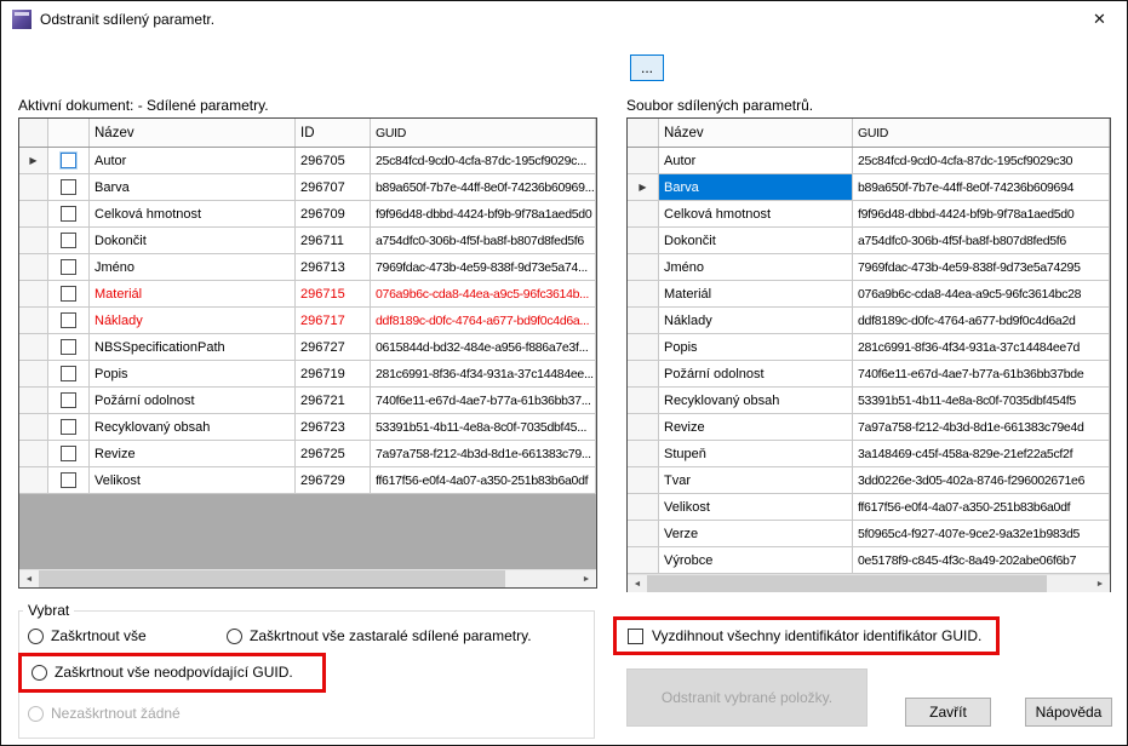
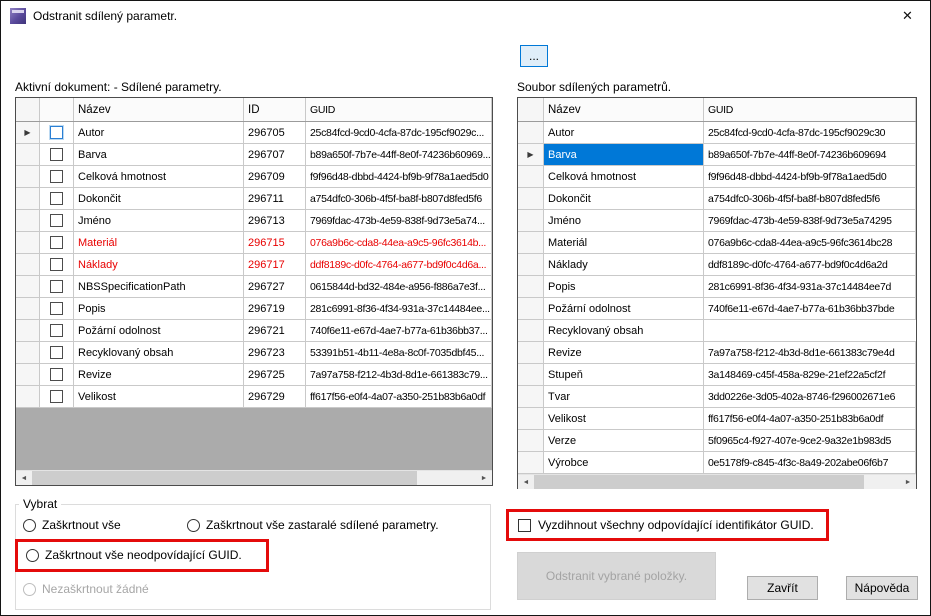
  Odstranit sdílený parametr.
  ✕
  ...
  Aktivní dokument: - Sdílené parametry.
  Soubor sdílených parametrů.
  Název
  ID
  GUID
  ▶
  Autor
  296705
  25c84fcd-9cd0-4cfa-87dc-195cf9029c...
  Barva
  296707
  b89a650f-7b7e-44ff-8e0f-74236b60969...
  Celková hmotnost
  296709
  f9f96d48-dbbd-4424-bf9b-9f78a1aed5d0
  Dokončit
  296711
  a754dfc0-306b-4f5f-ba8f-b807d8fed5f6
  Jméno
  296713
  7969fdac-473b-4e59-838f-9d73e5a74...
  Materiál
  296715
  076a9b6c-cda8-44ea-a9c5-96fc3614b...
  Náklady
  296717
  ddf8189c-d0fc-4764-a677-bd9f0c4d6a...
  NBSSpecificationPath
  296727
  0615844d-bd32-484e-a956-f886a7e3f...
  Popis
  296719
  281c6991-8f36-4f34-931a-37c14484ee...
  Požární odolnost
  296721
  740f6e11-e67d-4ae7-b77a-61b36bb37...
  Recyklovaný obsah
  296723
  53391b51-4b11-4e8a-8c0f-7035dbf45...
  Revize
  296725
  7a97a758-f212-4b3d-8d1e-661383c79...
  Velikost
  296729
  ff617f56-e0f4-4a07-a350-251b83b6a0df
  Název
  GUID
  Autor
  25c84fcd-9cd0-4cfa-87dc-195cf9029c30
  ▶
  Barva
  b89a650f-7b7e-44ff-8e0f-74236b609694
  Celková hmotnost
  f9f96d48-dbbd-4424-bf9b-9f78a1aed5d0
  Dokončit
  a754dfc0-306b-4f5f-ba8f-b807d8fed5f6
  Jméno
  7969fdac-473b-4e59-838f-9d73e5a74295
  Materiál
  076a9b6c-cda8-44ea-a9c5-96fc3614bc28
  Náklady
  ddf8189c-d0fc-4764-a677-bd9f0c4d6a2d
  Popis
  281c6991-8f36-4f34-931a-37c14484ee7d
  Požární odolnost
  740f6e11-e67d-4ae7-b77a-61b36bb37bde
  Recyklovaný obsah
- 53391b51-4b11-4e8a-8c0f-7035dbf454f5
  Revize
  7a97a758-f212-4b3d-8d1e-661383c79e4d
  Stupeň
  3a148469-c45f-458a-829e-21ef22a5cf2f
  Tvar
  3dd0226e-3d05-402a-8746-f296002671e6
  Velikost
  ff617f56-e0f4-4a07-a350-251b83b6a0df
  Verze
  5f0965c4-f927-407e-9ce2-9a32e1b983d5
  Výrobce
  0e5178f9-c845-4f3c-8a49-202abe06f6b7
  Vybrat
  Zaškrtnout vše
  Zaškrtnout vše zastaralé sdílené parametry.
  Zaškrtnout vše neodpovídající GUID.
  Nezaškrtnout žádné
- Vyzdihnout všechny identifikátor identifikátor GUID.
+ Vyzdihnout všechny odpovídající identifikátor GUID.
  Odstranit vybrané položky.
  Zavřít
  Nápověda
